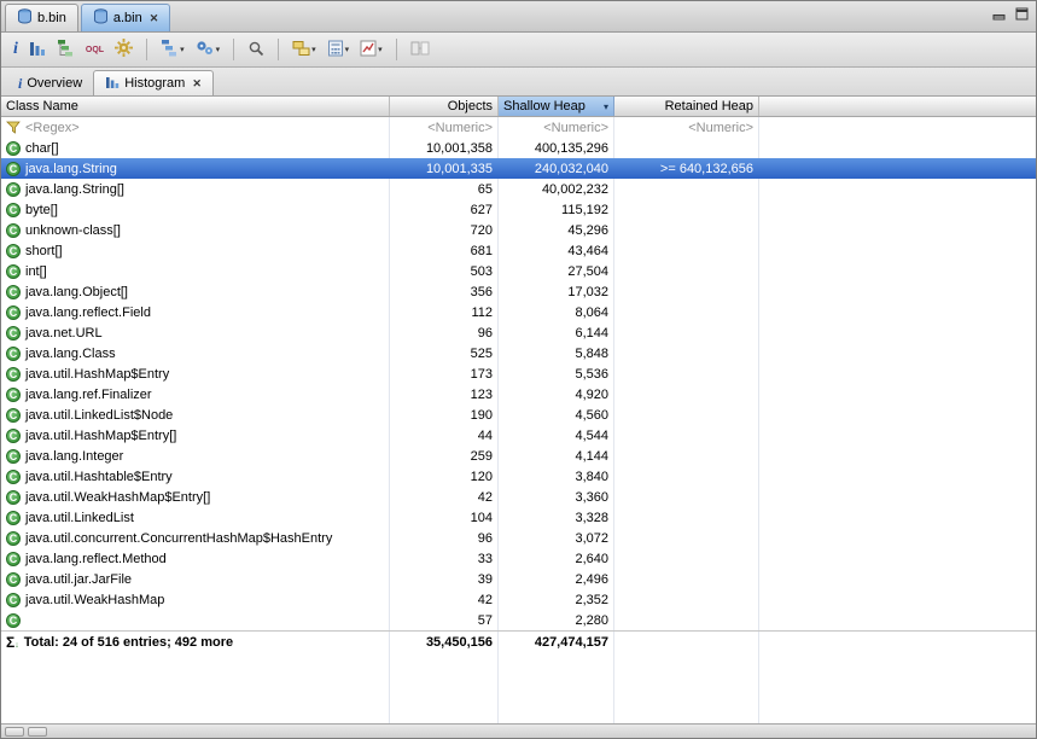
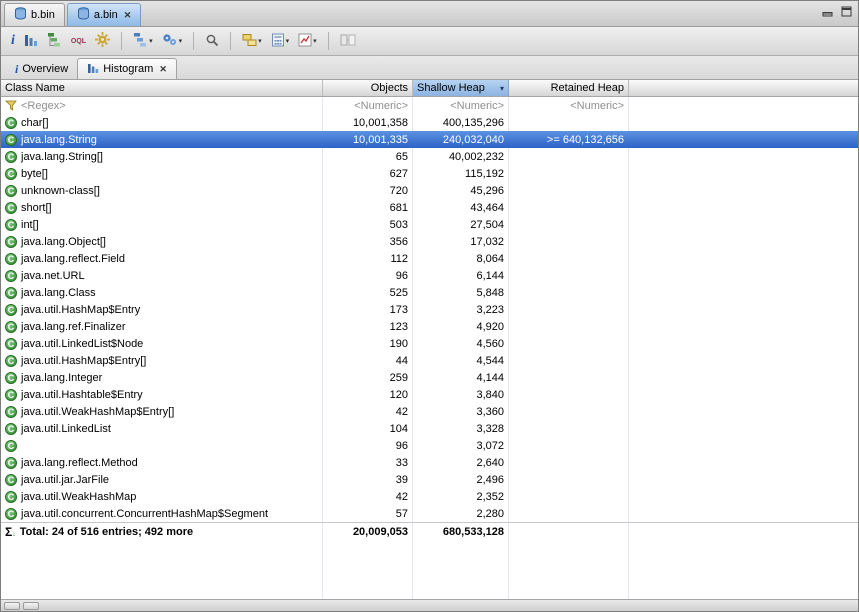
  b.bin
  a.bin
  ✕
  i
  i
  Overview
  Histogram
  ✕
  Class Name
  Objects
  Shallow Heap
  ▾
  Retained Heap
  <Regex>
  <Numeric>
  <Numeric>
  <Numeric>
  C
  char[]
  10,001,358
  400,135,296
  C
  java.lang.String
  10,001,335
  240,032,040
  >= 640,132,656
  C
  java.lang.String[]
  65
  40,002,232
  C
  byte[]
  627
  115,192
  C
  unknown-class[]
  720
  45,296
  C
  short[]
  681
  43,464
  C
  int[]
  503
  27,504
  C
  java.lang.Object[]
  356
  17,032
  C
  java.lang.reflect.Field
  112
  8,064
  C
  java.net.URL
  96
  6,144
  C
  java.lang.Class
  525
  5,848
  C
  java.util.HashMap$Entry
  173
- 5,536
+ 3,223
  C
  java.lang.ref.Finalizer
  123
  4,920
  C
  java.util.LinkedList$Node
  190
  4,560
  C
  java.util.HashMap$Entry[]
  44
  4,544
  C
  java.lang.Integer
  259
  4,144
  C
  java.util.Hashtable$Entry
  120
  3,840
  C
  java.util.WeakHashMap$Entry[]
  42
  3,360
  C
  java.util.LinkedList
  104
  3,328
  C
- java.util.concurrent.ConcurrentHashMap$HashEntry
  96
  3,072
  C
  java.lang.reflect.Method
  33
  2,640
  C
  java.util.jar.JarFile
  39
  2,496
  C
  java.util.WeakHashMap
  42
  2,352
  C
+ java.util.concurrent.ConcurrentHashMap$Segment
  57
  2,280
  Total: 24 of 516 entries; 492 more
- 35,450,156
+ 20,009,053
- 427,474,157
+ 680,533,128
